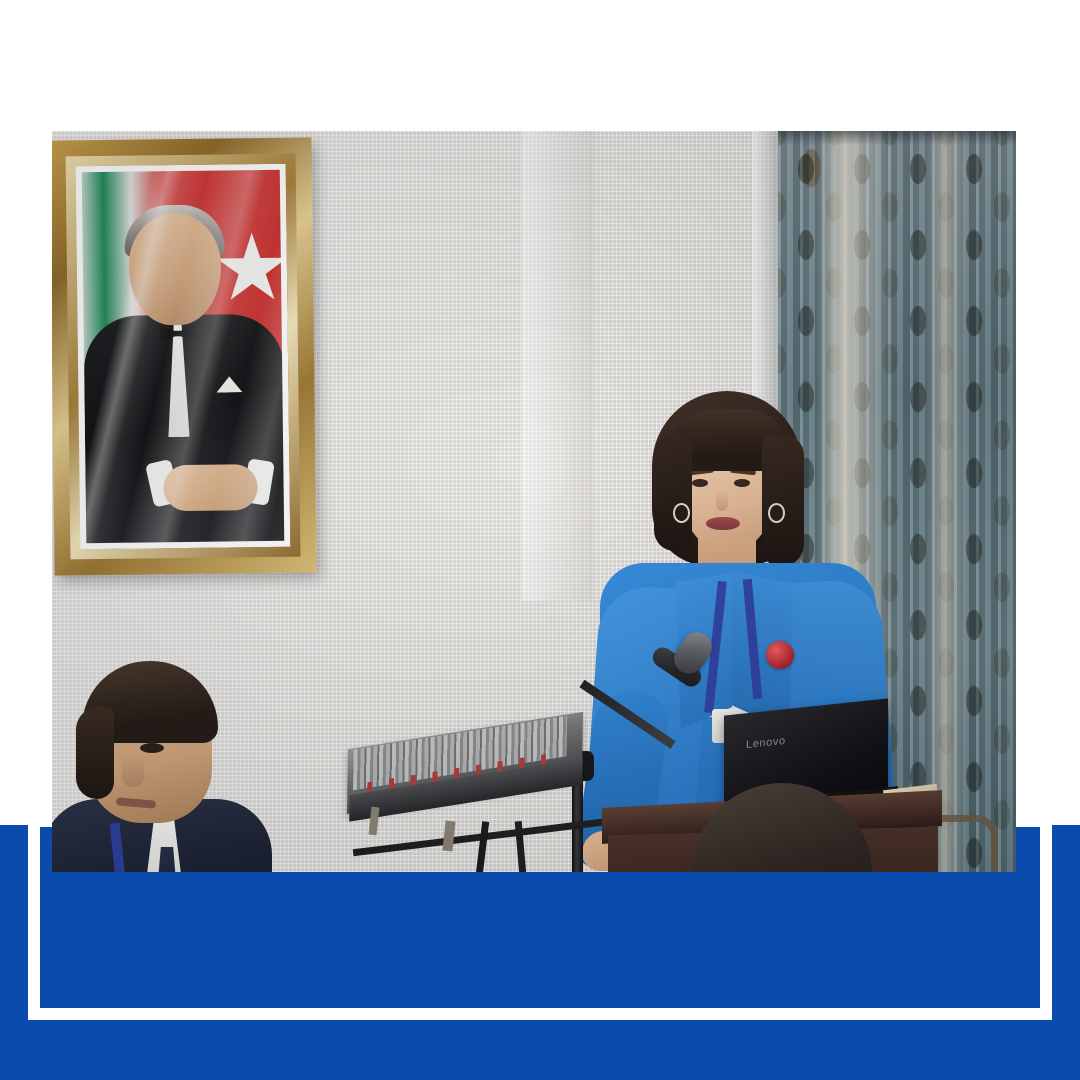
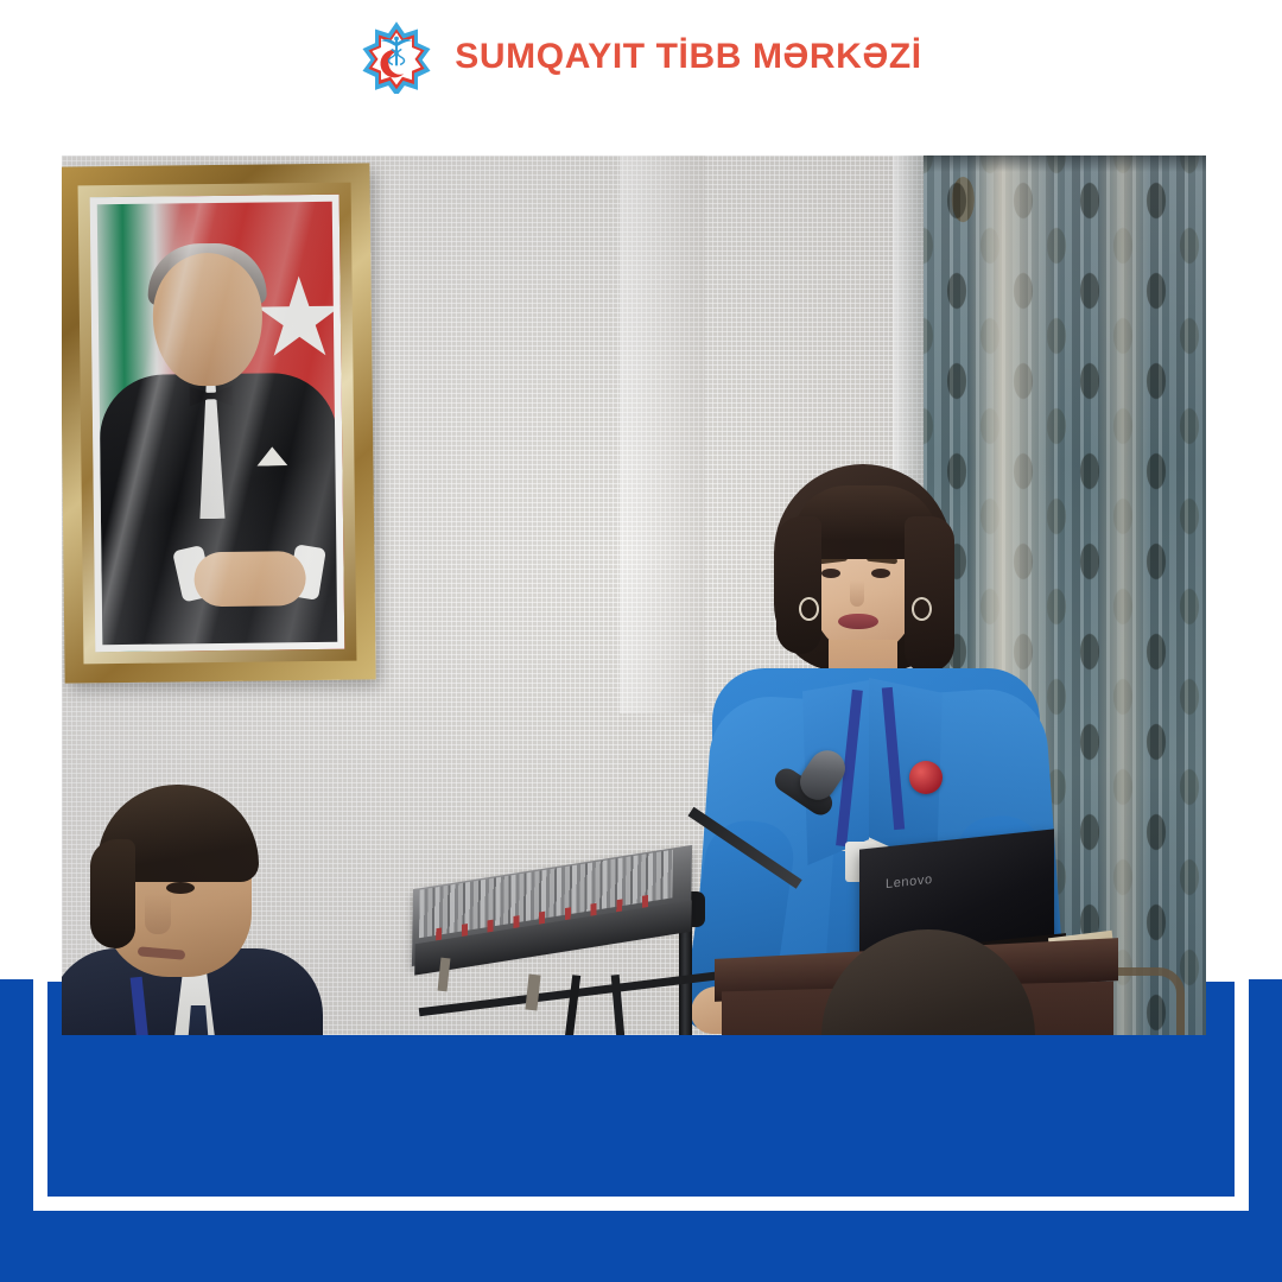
+ SUMQAYIT TİBB MƏRKƏZİ
